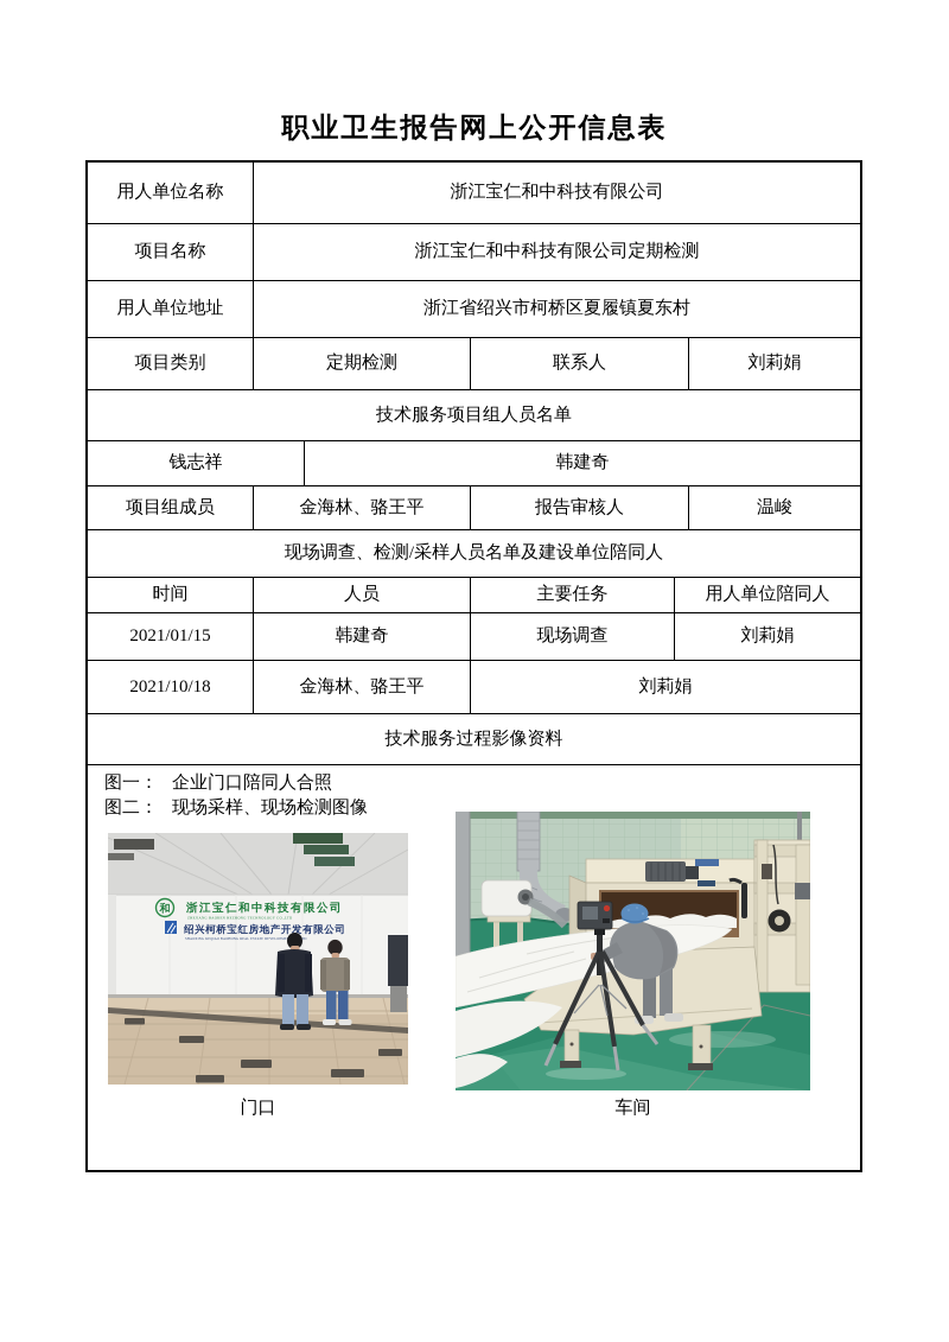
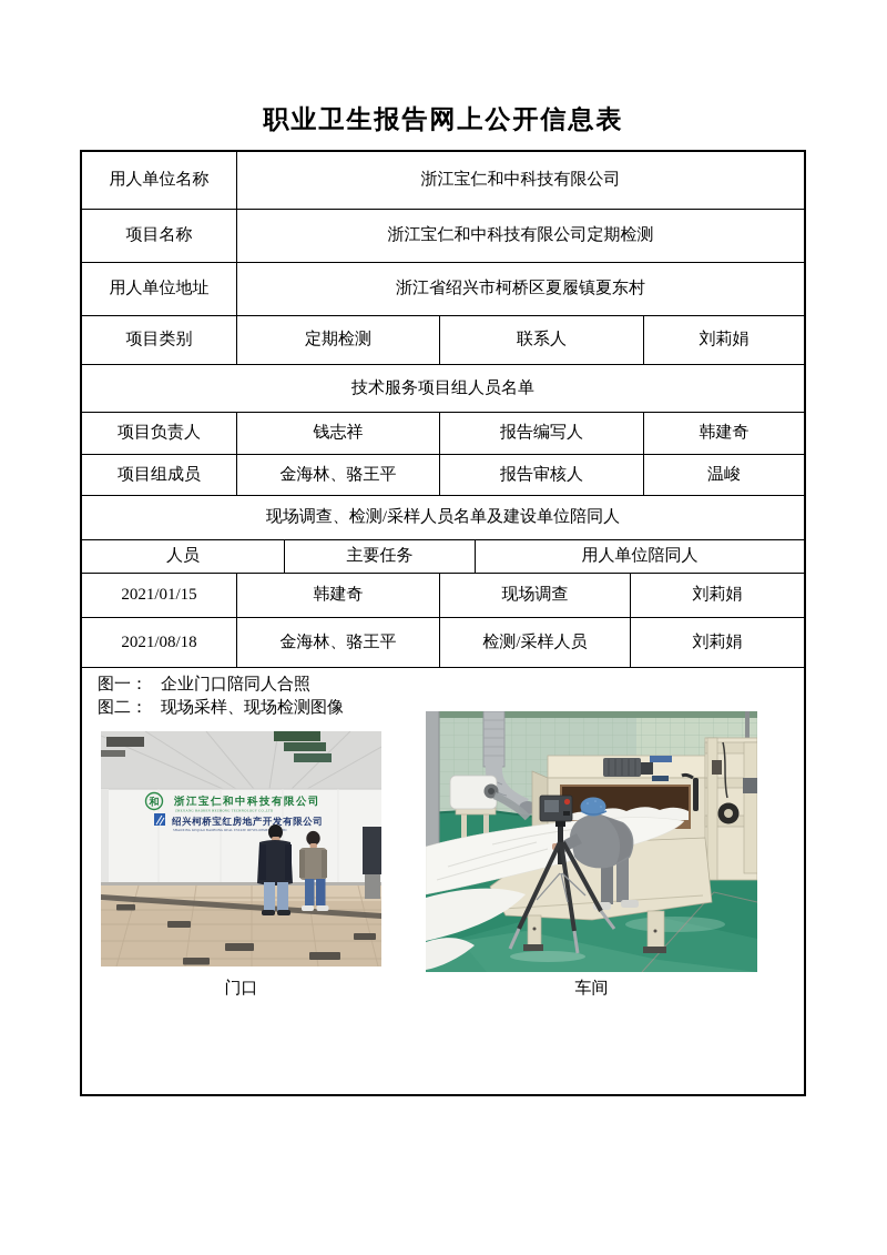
  职业卫生报告网上公开信息表
  用人单位名称
  浙江宝仁和中科技有限公司
  项目名称
  浙江宝仁和中科技有限公司定期检测
  用人单位地址
  浙江省绍兴市柯桥区夏履镇夏东村
  项目类别
  定期检测
  联系人
  刘莉娟
  技术服务项目组人员名单
+ 项目负责人
  钱志祥
+ 报告编写人
  韩建奇
  项目组成员
  金海林、骆王平
  报告审核人
  温峻
  现场调查、检测/采样人员名单及建设单位陪同人
- 时间
  人员
  主要任务
  用人单位陪同人
  2021/01/15
  韩建奇
  现场调查
  刘莉娟
- 2021/10/18
+ 2021/08/18
  金海林、骆王平
+ 检测/采样人员
  刘莉娟
- 技术服务过程影像资料
  图一： 企业门口陪同人合照
  图二： 现场采样、现场检测图像
  和
  浙江宝仁和中科技有限公司
  绍兴柯桥宝红房地产开发有限公司
  门口
  车间
